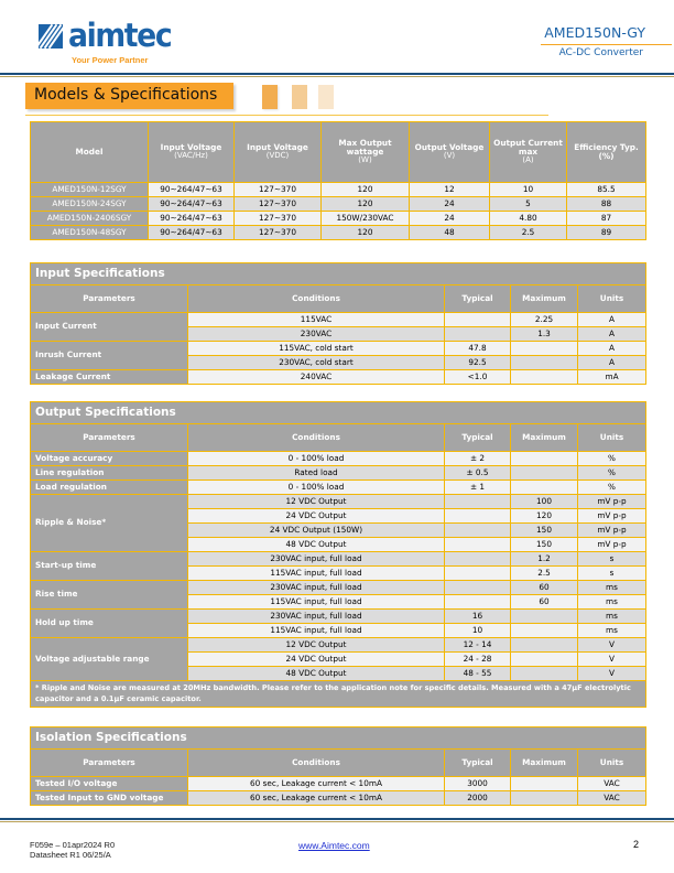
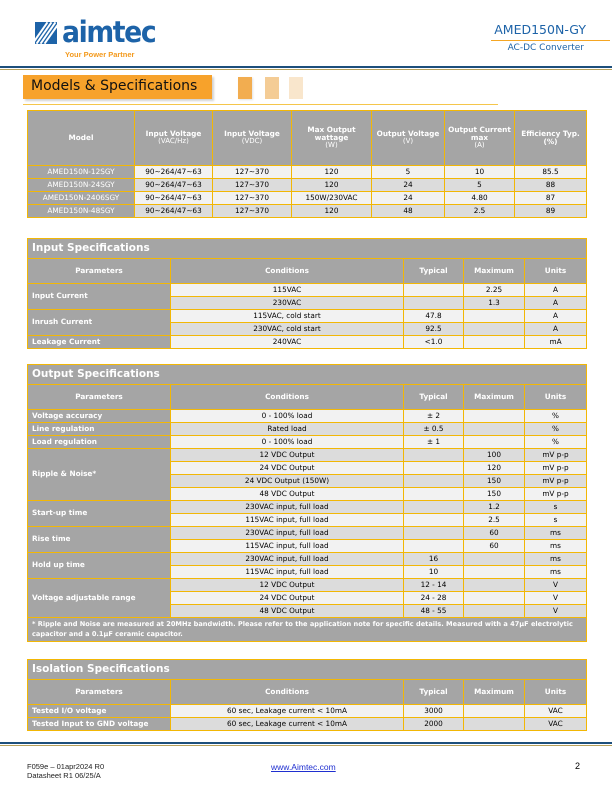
  aimtec
  Your Power Partner
  AMED150N-GY
  AC-DC Converter
  Models & Specifications
  Model	Input Voltage(VAC/Hz)	Input Voltage(VDC)	Max Output wattage(W)	Output Voltage(V)	Output Current max(A)	Efficiency Typ. (%)
- AMED150N-12SGY	90~264/47~63	127~370	120	12	10	85.5
+ AMED150N-12SGY	90~264/47~63	127~370	120	5	10	85.5
  AMED150N-24SGY	90~264/47~63	127~370	120	24	5	88
  AMED150N-2406SGY	90~264/47~63	127~370	150W/230VAC	24	4.80	87
  AMED150N-48SGY	90~264/47~63	127~370	120	48	2.5	89
  Input Specifications
  Parameters	Conditions	Typical	Maximum	Units
  Input Current	115VAC		2.25	A
  230VAC		1.3	A
  Inrush Current	115VAC, cold start	47.8		A
  230VAC, cold start	92.5		A
  Leakage Current	240VAC	<1.0		mA
  Output Specifications
  Parameters	Conditions	Typical	Maximum	Units
  Voltage accuracy	0 - 100% load	± 2		%
  Line regulation	Rated load	± 0.5		%
  Load regulation	0 - 100% load	± 1		%
  Ripple & Noise*	12 VDC Output		100	mV p-p
  24 VDC Output		120	mV p-p
  24 VDC Output (150W)		150	mV p-p
  48 VDC Output		150	mV p-p
  Start-up time	230VAC input, full load		1.2	s
  115VAC input, full load		2.5	s
  Rise time	230VAC input, full load		60	ms
  115VAC input, full load		60	ms
  Hold up time	230VAC input, full load	16		ms
  115VAC input, full load	10		ms
  Voltage adjustable range	12 VDC Output	12 - 14		V
  24 VDC Output	24 - 28		V
  48 VDC Output	48 - 55		V
  * Ripple and Noise are measured at 20MHz bandwidth. Please refer to the application note for specific details. Measured with a 47µF electrolytic capacitor and a 0.1µF ceramic capacitor.
  Isolation Specifications
  Parameters	Conditions	Typical	Maximum	Units
  Tested I/O voltage	60 sec, Leakage current < 10mA	3000		VAC
  Tested Input to GND voltage	60 sec, Leakage current < 10mA	2000		VAC
  F059e – 01apr2024 R0
  Datasheet R1 06/25/A
  www.Aimtec.com
  2
